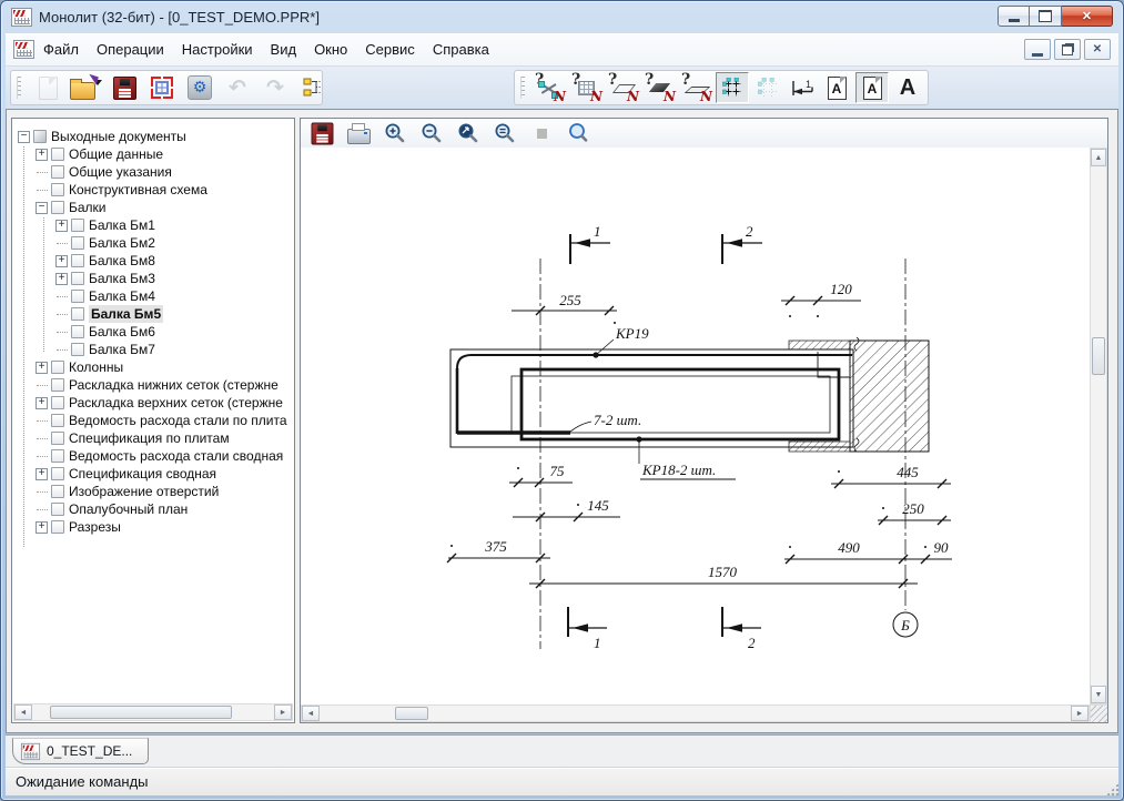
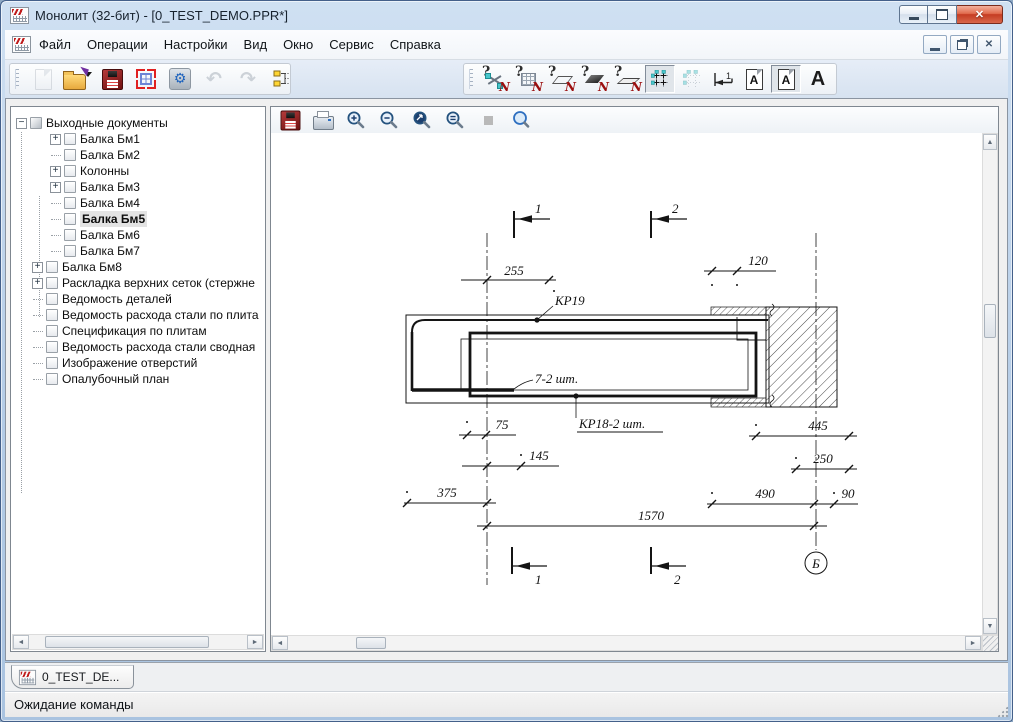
  Монолит (32-бит) - [0_TEST_DEMO.PPR*]
  ✕
  Файл
  Операции
  Настройки
  Вид
  Окно
  Сервис
  Справка
  ✕
  N
  N
  N
  N
  N
  1
  Выходные документы
- Общие данные
- Общие указания
- Конструктивная схема
- Балки
  Балка Бм1
  Балка Бм2
- Балка Бм8
+ Колонны
  Балка Бм3
  Балка Бм4
  Балка Бм5
  Балка Бм6
  Балка Бм7
- Колонны
+ Балка Бм8
- Раскладка нижних сеток (стержне
  Раскладка верхних сеток (стержне
+ Ведомость деталей
  Ведомость расхода стали по плита
  Спецификация по плитам
  Ведомость расхода стали сводная
- Спецификация сводная
  Изображение отверстий
  Опалубочный план
- Разрезы
  Б
  1
  2
  КР19
  7-2 шт.
  КР18-2 шт.
  255
  120
  75
  145
  375
  1570
  445
  250
  490
  90
  1
  2
  0_TEST_DE...
  Ожидание команды
